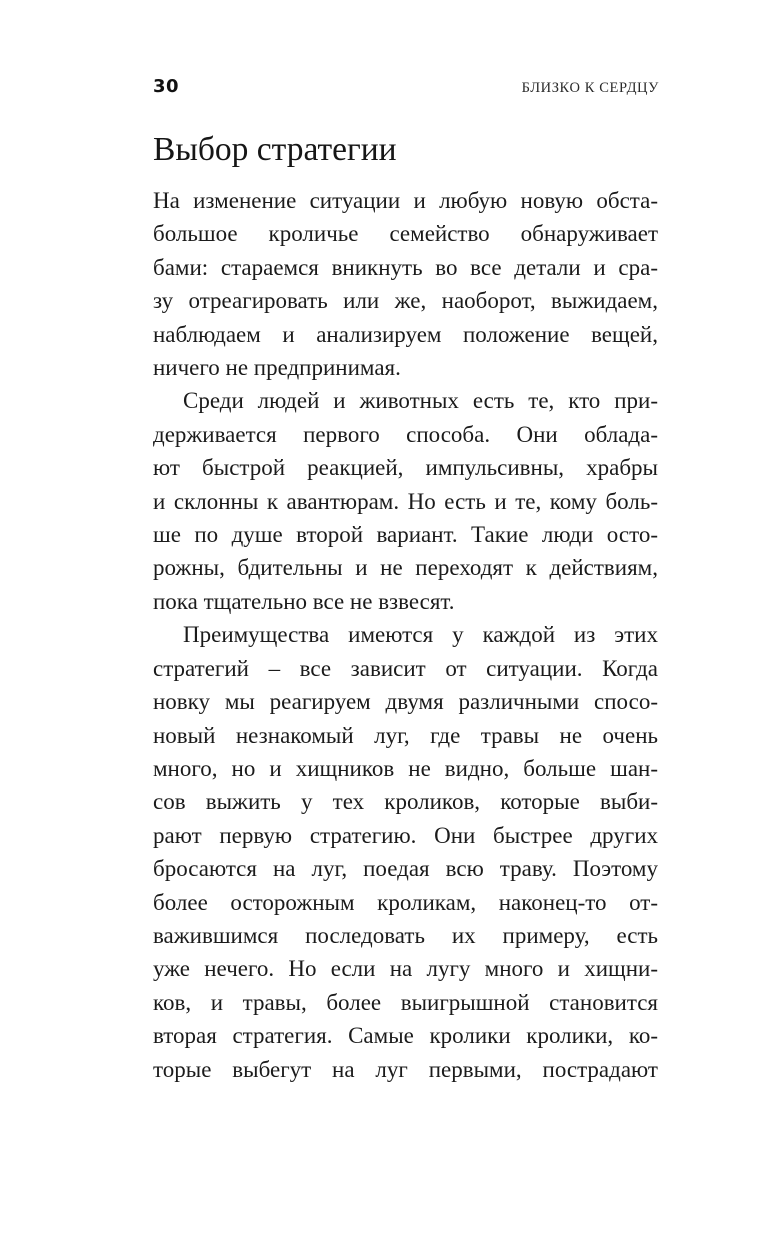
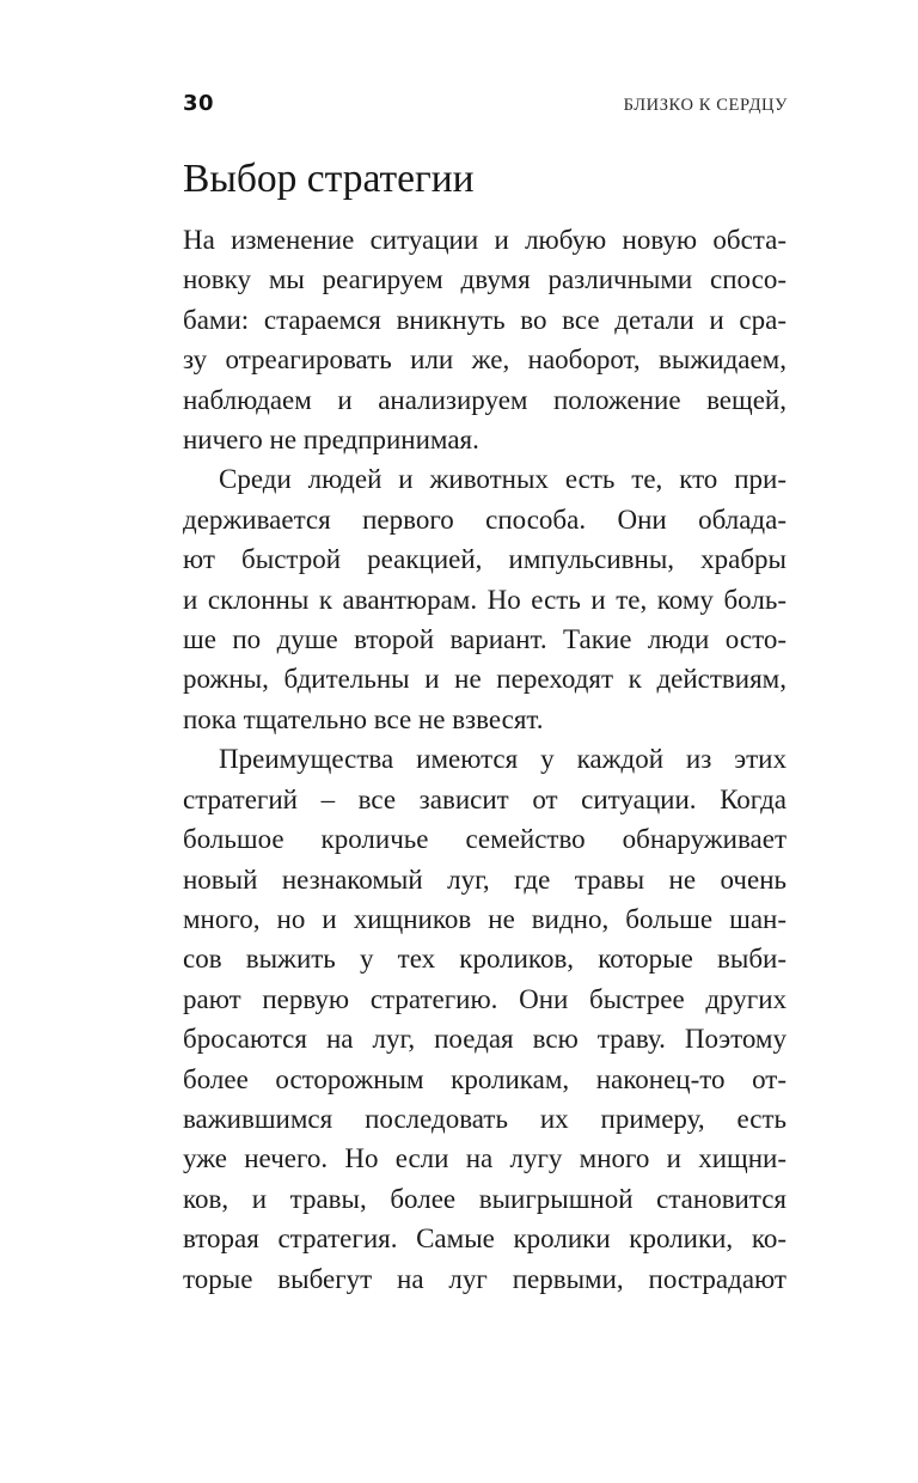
  30
  БЛИЗКО К СЕРДЦУ
  Выбор стратегии
  На изменение ситуации и любую новую обста-
- большое кроличье семейство обнаруживает
+ новку мы реагируем двумя различными спосо-
  бами: стараемся вникнуть во все детали и сра-
  зу отреагировать или же, наоборот, выжидаем,
  наблюдаем и анализируем положение вещей,
  ничего не предпринимая.
  Среди людей и животных есть те, кто при-
  держивается первого способа. Они облада-
  ют быстрой реакцией, импульсивны, храбры
  и склонны к авантюрам. Но есть и те, кому боль-
  ше по душе второй вариант. Такие люди осто-
  рожны, бдительны и не переходят к действиям,
  пока тщательно все не взвесят.
  Преимущества имеются у каждой из этих
  стратегий – все зависит от ситуации. Когда
- новку мы реагируем двумя различными спосо-
+ большое кроличье семейство обнаруживает
  новый незнакомый луг, где травы не очень
  много, но и хищников не видно, больше шан-
  сов выжить у тех кроликов, которые выби-
  рают первую стратегию. Они быстрее других
  бросаются на луг, поедая всю траву. Поэтому
  более осторожным кроликам, наконец-то от-
  важившимся последовать их примеру, есть
  уже нечего. Но если на лугу много и хищни-
  ков, и травы, более выигрышной становится
  вторая стратегия. Самые кролики кролики, ко-
  торые выбегут на луг первыми, пострадают
